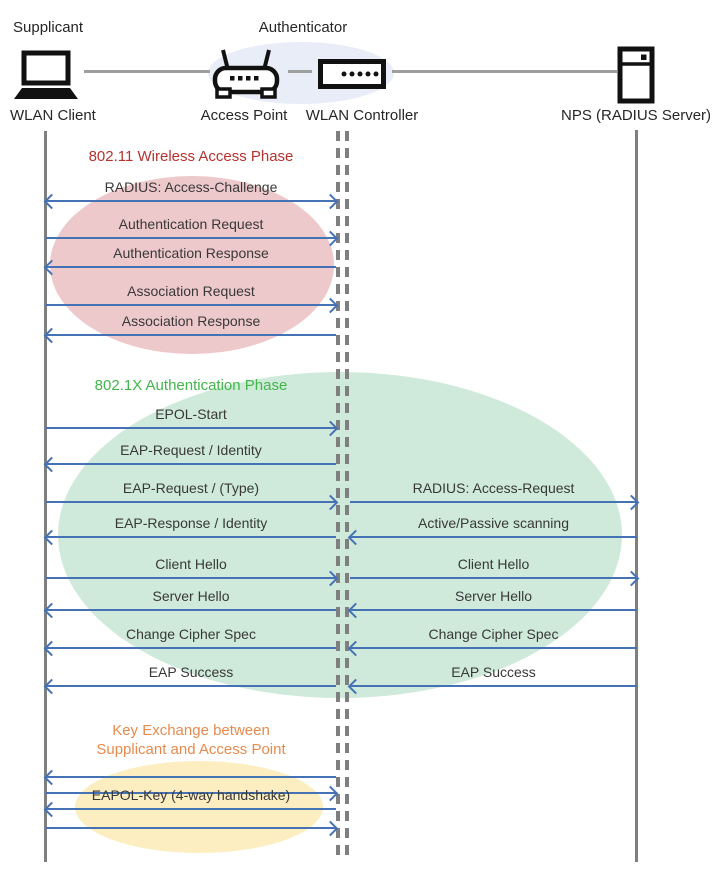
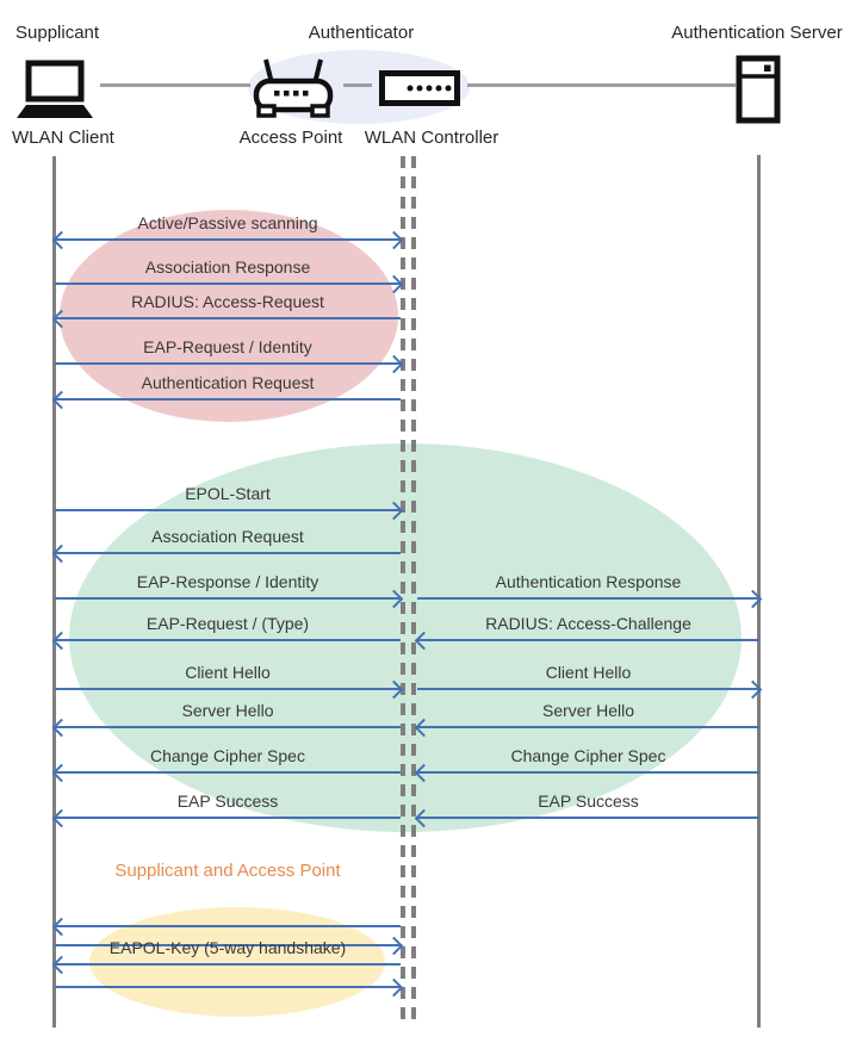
  Supplicant
  Authenticator
+ Authentication Server
  WLAN Client
  Access Point
  WLAN Controller
- NPS (RADIUS Server)
- 802.11 Wireless Access Phase
- 802.1X Authentication Phase
- Key Exchange between
  Supplicant and Access Point
- RADIUS: Access-Challenge
+ Active/Passive scanning
- Authentication Request
+ Association Response
- Authentication Response
+ RADIUS: Access-Request
- Association Request
+ EAP-Request / Identity
- Association Response
+ Authentication Request
  EPOL-Start
- EAP-Request / Identity
+ Association Request
- EAP-Request / (Type)
+ EAP-Response / Identity
- RADIUS: Access-Request
+ Authentication Response
- EAP-Response / Identity
+ EAP-Request / (Type)
- Active/Passive scanning
+ RADIUS: Access-Challenge
  Client Hello
  Client Hello
  Server Hello
  Server Hello
  Change Cipher Spec
  Change Cipher Spec
  EAP Success
  EAP Success
- EAPOL-Key (4-way handshake)
+ EAPOL-Key (5-way handshake)
